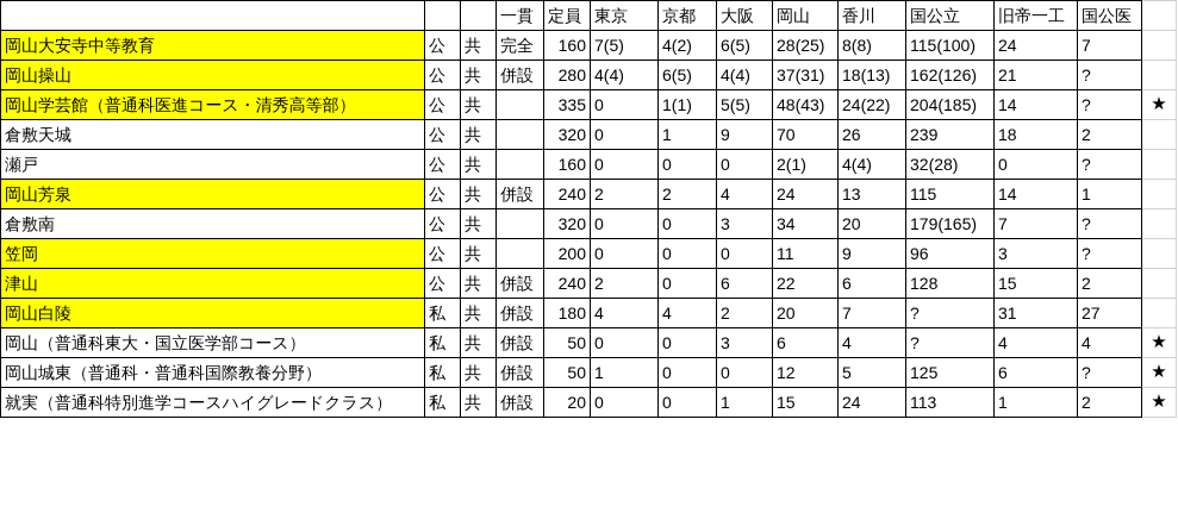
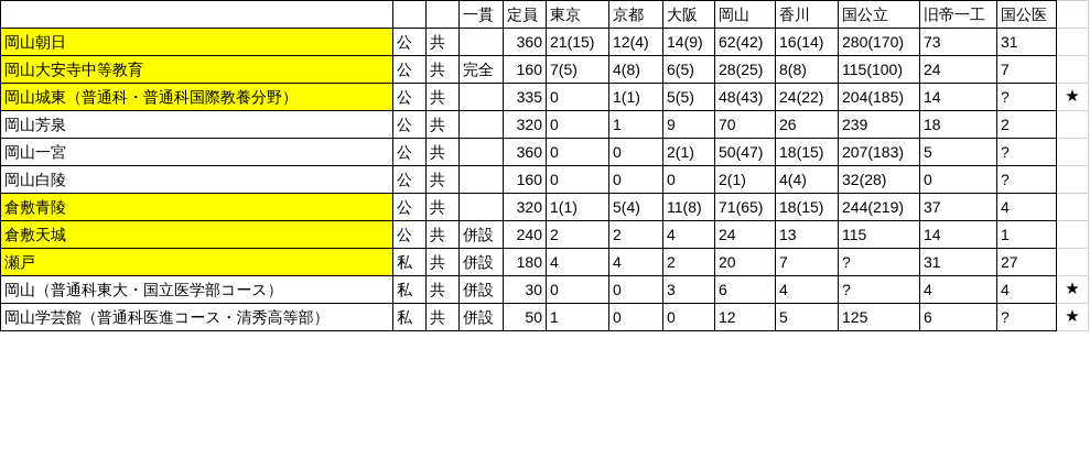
  			一貫	定員	東京	京都	大阪	岡山	香川	国公立	旧帝一工	国公医
+ 岡山朝日	公	共		360	21(15)	12(4)	14(9)	62(42)	16(14)	280(170)	73	31
- 岡山大安寺中等教育	公	共	完全	160	7(5)	4(2)	6(5)	28(25)	8(8)	115(100)	24	7
+ 岡山大安寺中等教育	公	共	完全	160	7(5)	4(8)	6(5)	28(25)	8(8)	115(100)	24	7
- 岡山操山	公	共	併設	280	4(4)	6(5)	4(4)	37(31)	18(13)	162(126)	21	?
- 岡山学芸館（普通科医進コース・清秀高等部）	公	共		335	0	1(1)	5(5)	48(43)	24(22)	204(185)	14	?	★
+ 岡山城東（普通科・普通科国際教養分野）	公	共		335	0	1(1)	5(5)	48(43)	24(22)	204(185)	14	?	★
- 倉敷天城	公	共		320	0	1	9	70	26	239	18	2
+ 岡山芳泉	公	共		320	0	1	9	70	26	239	18	2
+ 岡山一宮	公	共		360	0	0	2(1)	50(47)	18(15)	207(183)	5	?
- 瀬戸	公	共		160	0	0	0	2(1)	4(4)	32(28)	0	?
+ 岡山白陵	公	共		160	0	0	0	2(1)	4(4)	32(28)	0	?
+ 倉敷青陵	公	共		320	1(1)	5(4)	11(8)	71(65)	18(15)	244(219)	37	4
- 岡山芳泉	公	共	併設	240	2	2	4	24	13	115	14	1
+ 倉敷天城	公	共	併設	240	2	2	4	24	13	115	14	1
- 倉敷南	公	共		320	0	0	3	34	20	179(165)	7	?
- 笠岡	公	共		200	0	0	0	11	9	96	3	?
- 津山	公	共	併設	240	2	0	6	22	6	128	15	2
- 岡山白陵	私	共	併設	180	4	4	2	20	7	?	31	27
+ 瀬戸	私	共	併設	180	4	4	2	20	7	?	31	27
- 岡山（普通科東大・国立医学部コース）	私	共	併設	50	0	0	3	6	4	?	4	4	★
+ 岡山（普通科東大・国立医学部コース）	私	共	併設	30	0	0	3	6	4	?	4	4	★
- 岡山城東（普通科・普通科国際教養分野）	私	共	併設	50	1	0	0	12	5	125	6	?	★
+ 岡山学芸館（普通科医進コース・清秀高等部）	私	共	併設	50	1	0	0	12	5	125	6	?	★
- 就実（普通科特別進学コースハイグレードクラス）	私	共	併設	20	0	0	1	15	24	113	1	2	★
